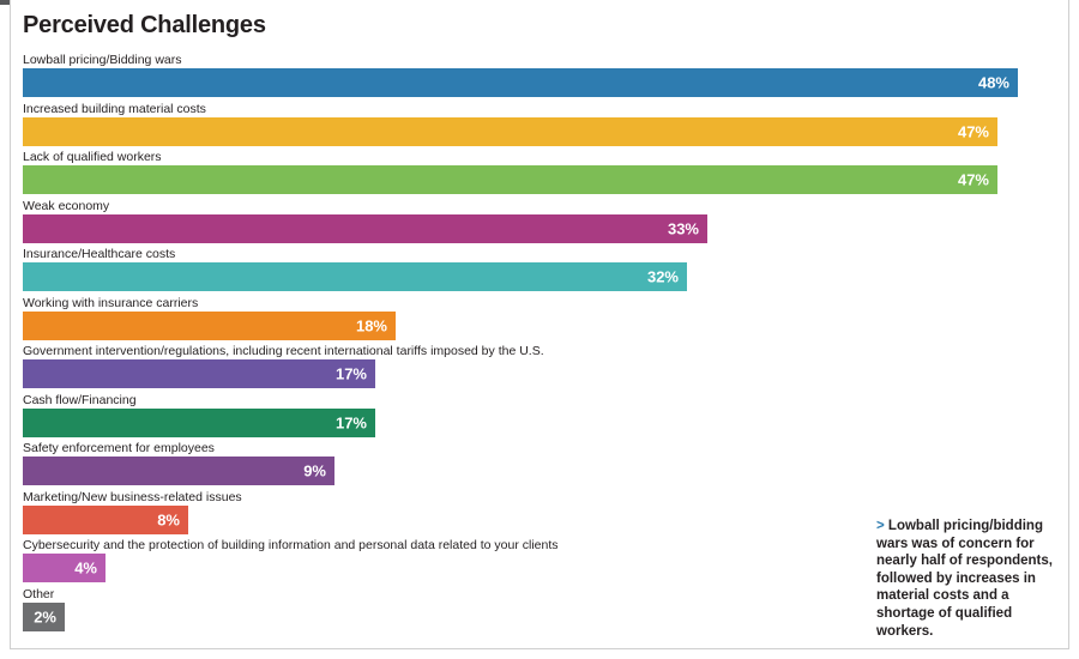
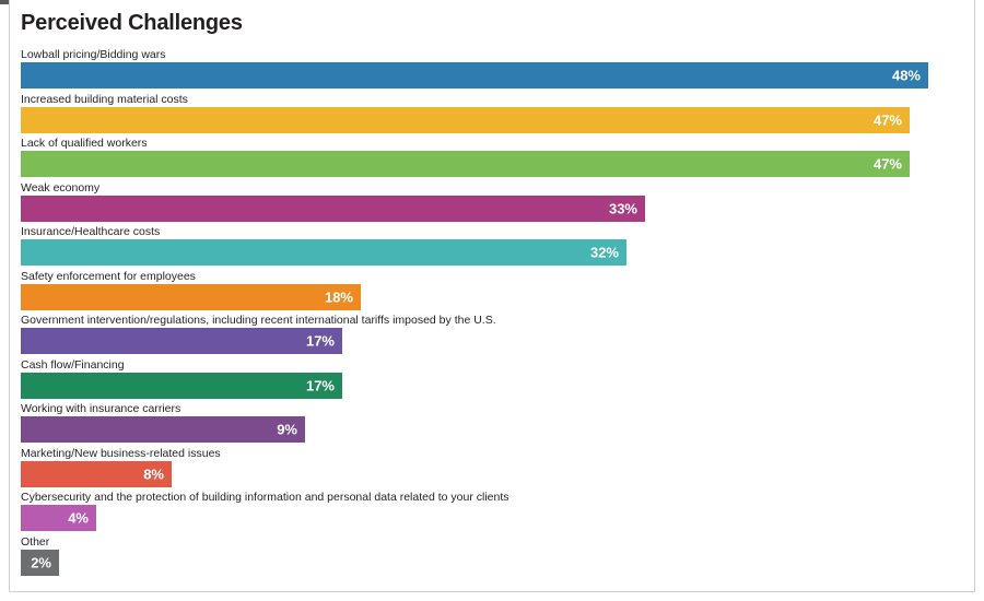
  Perceived Challenges
  Lowball pricing/Bidding wars
  48%
  Increased building material costs
  47%
  Lack of qualified workers
  47%
  Weak economy
  33%
  Insurance/Healthcare costs
  32%
- Working with insurance carriers
+ Safety enforcement for employees
  18%
  Government intervention/regulations, including recent international tariffs imposed by the U.S.
  17%
  Cash flow/Financing
  17%
- Safety enforcement for employees
+ Working with insurance carriers
  9%
  Marketing/New business-related issues
  8%
  Cybersecurity and the protection of building information and personal data related to your clients
  4%
  Other
  2%
- > Lowball pricing/bidding wars was of concern for nearly half of respondents, followed by increases in material costs and a shortage of qualified workers.
